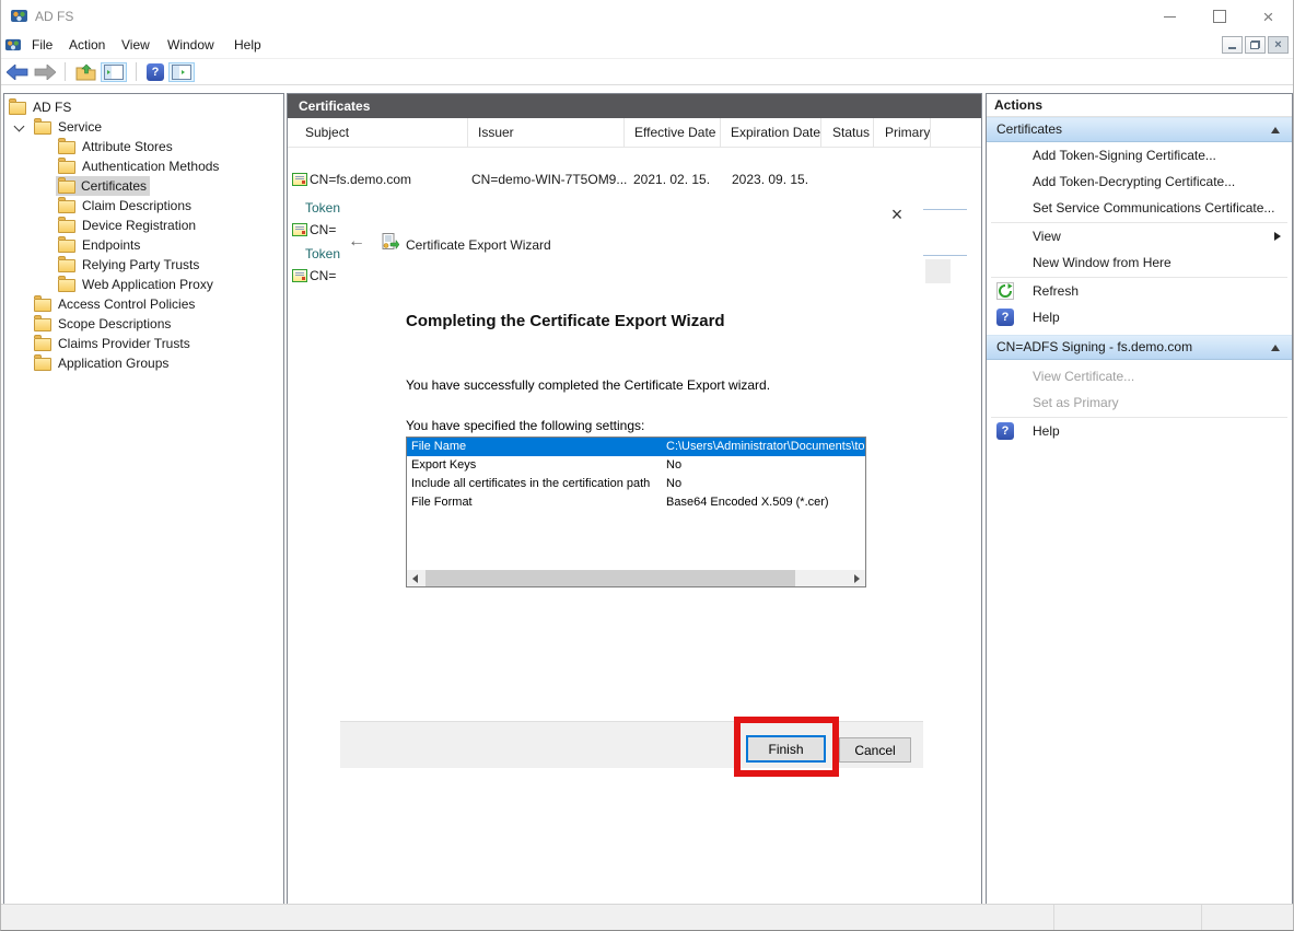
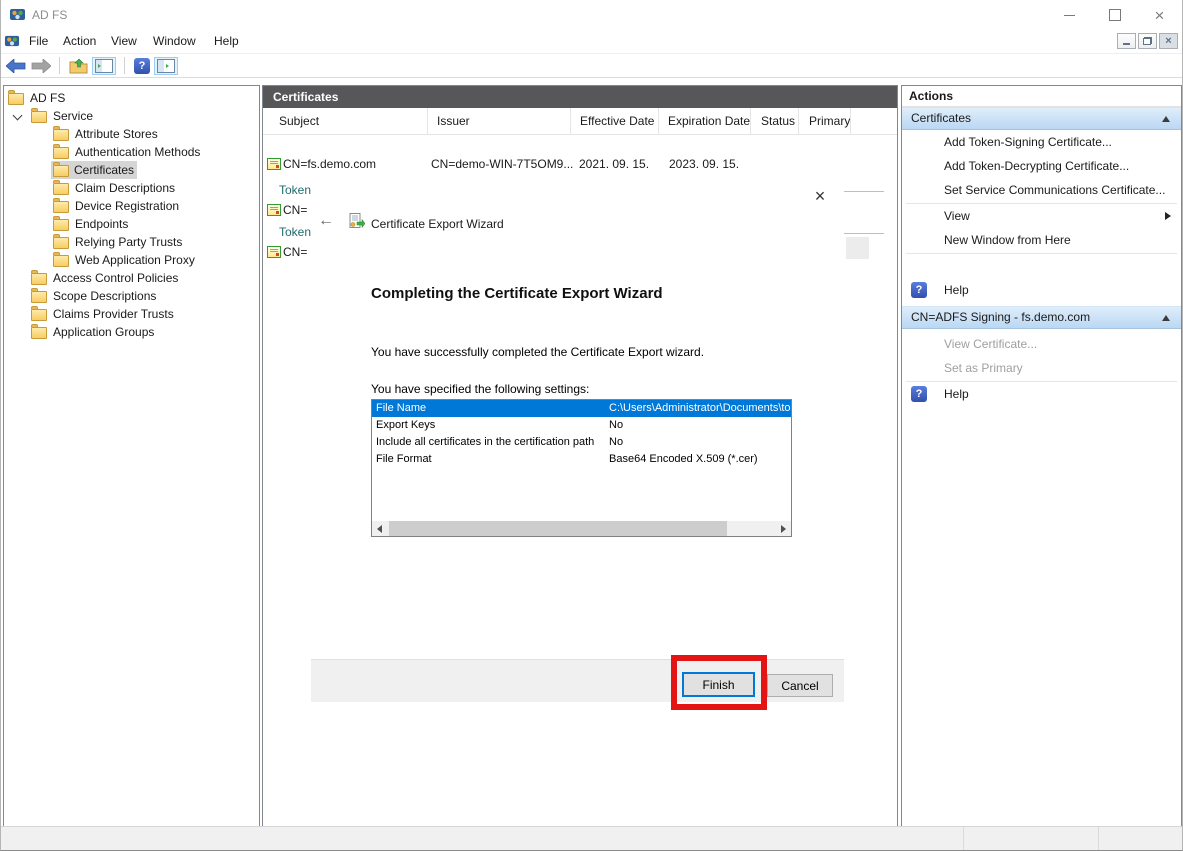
  AD FS
  ×
  File
  Action
  View
  Window
  Help
  ×
  ?
  AD FS
  Service
  Attribute Stores
  Authentication Methods
  Certificates
  Claim Descriptions
  Device Registration
  Endpoints
  Relying Party Trusts
  Web Application Proxy
  Access Control Policies
  Scope Descriptions
  Claims Provider Trusts
  Application Groups
  Certificates
  Subject
  Issuer
  Effective Date
  Expiration Date
  Status
  Primary
  CN=fs.demo.com
  CN=demo-WIN-7T5OM9...
- 2021. 02. 15.
+ 2021. 09. 15.
  2023. 09. 15.
  Token
  CN=
  Token
  CN=
  ×
  ←
  Certificate Export Wizard
  Completing the Certificate Export Wizard
  You have successfully completed the Certificate Export wizard.
  You have specified the following settings:
  File Name
  C:\Users\Administrator\Documents\to
  Export Keys
  No
  Include all certificates in the certification path
  No
  File Format
  Base64 Encoded X.509 (*.cer)
  Finish
  Cancel
  Actions
  Certificates
  Add Token-Signing Certificate...
  Add Token-Decrypting Certificate...
  Set Service Communications Certificate...
  View
  New Window from Here
- Refresh
  ?
  Help
  CN=ADFS Signing - fs.demo.com
  View Certificate...
  Set as Primary
  ?
  Help
